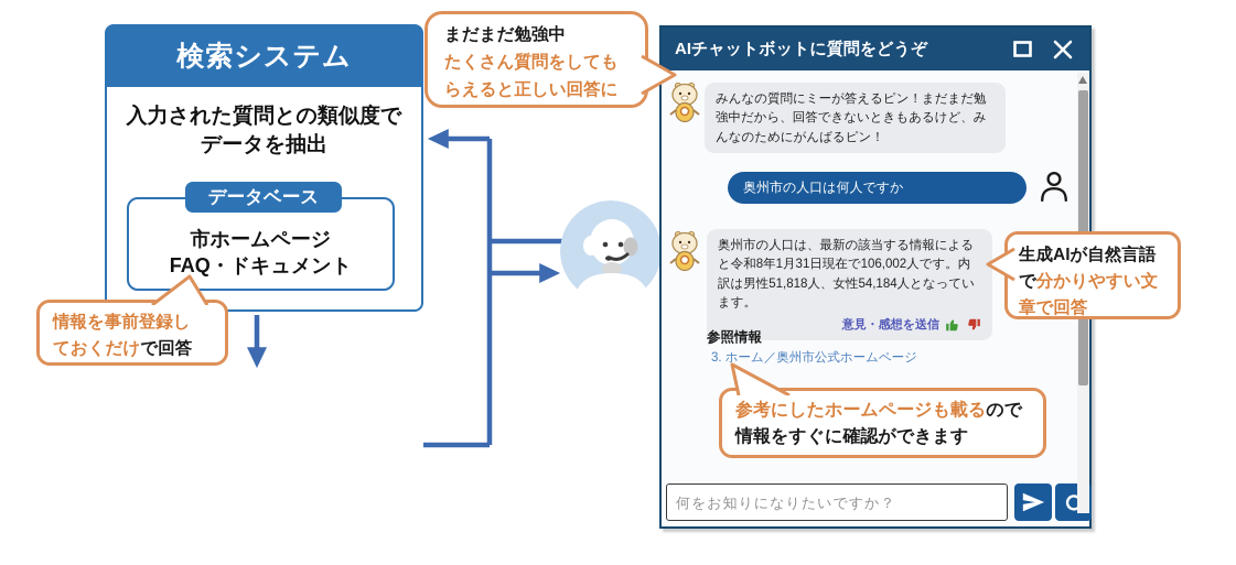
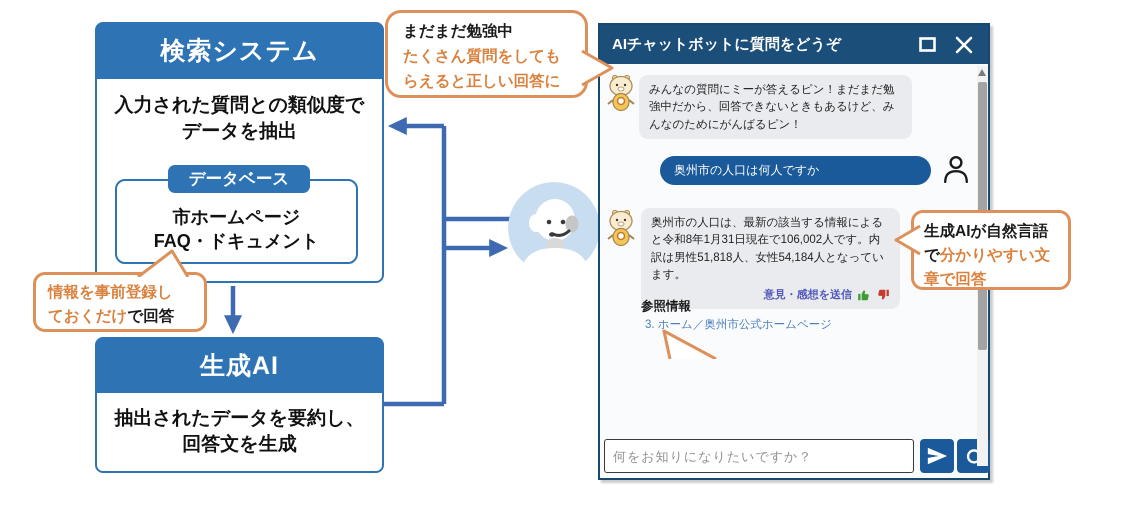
  検索システム
  入力された質問との類似度で
  データを抽出
  市ホームページ
  FAQ・ドキュメント
  データベース
+ 生成AI
+ 抽出されたデータを要約し、
+ 回答文を生成
  情報を事前登録し
  ておくだけで回答
  まだまだ勉強中
  たくさん質問をしても
  らえると正しい回答に
  AIチャットボットに質問をどうぞ
  みんなの質問にミーが答えるピン！まだまだ勉強中だから、回答できないときもあるけど、みんなのためにがんばるピン！
  奥州市の人口は何人ですか
  奥州市の人口は、最新の該当する情報によると令和8年1月31日現在で106,002人です。内訳は男性51,818人、女性54,184人となっています。
  意見・感想を送信
  参照情報
  3. ホーム／奥州市公式ホームページ
  何をお知りになりたいですか？
  生成AIが自然言語で分かりやすい文章で回答
- 参考にしたホームページも載るので
- 情報をすぐに確認ができます
